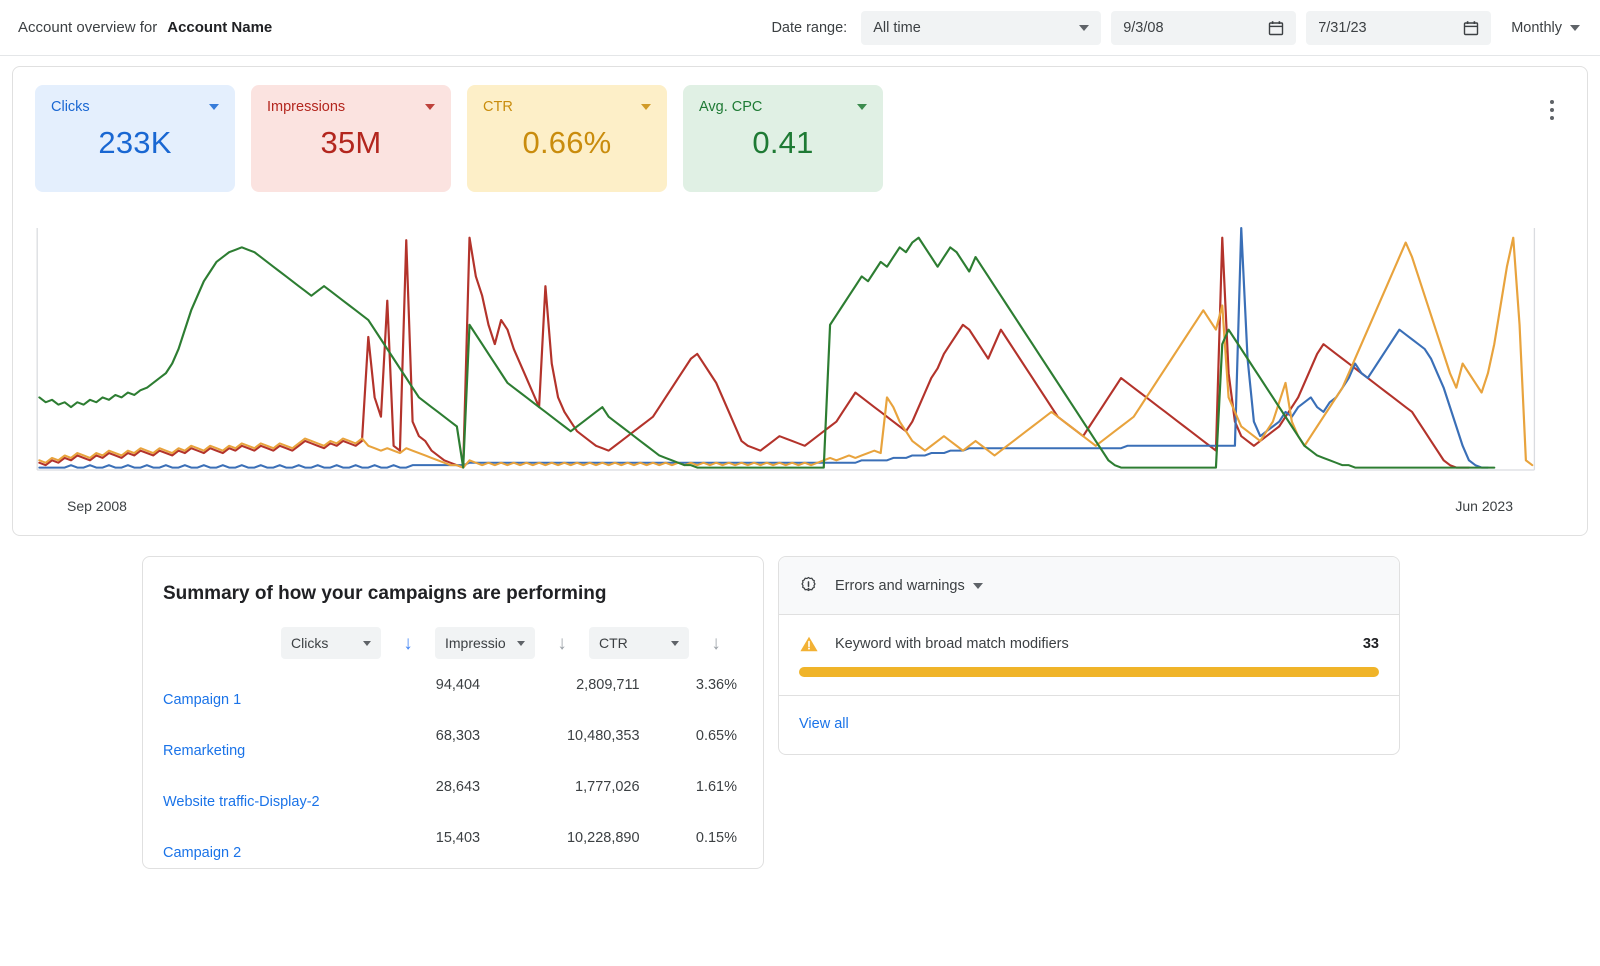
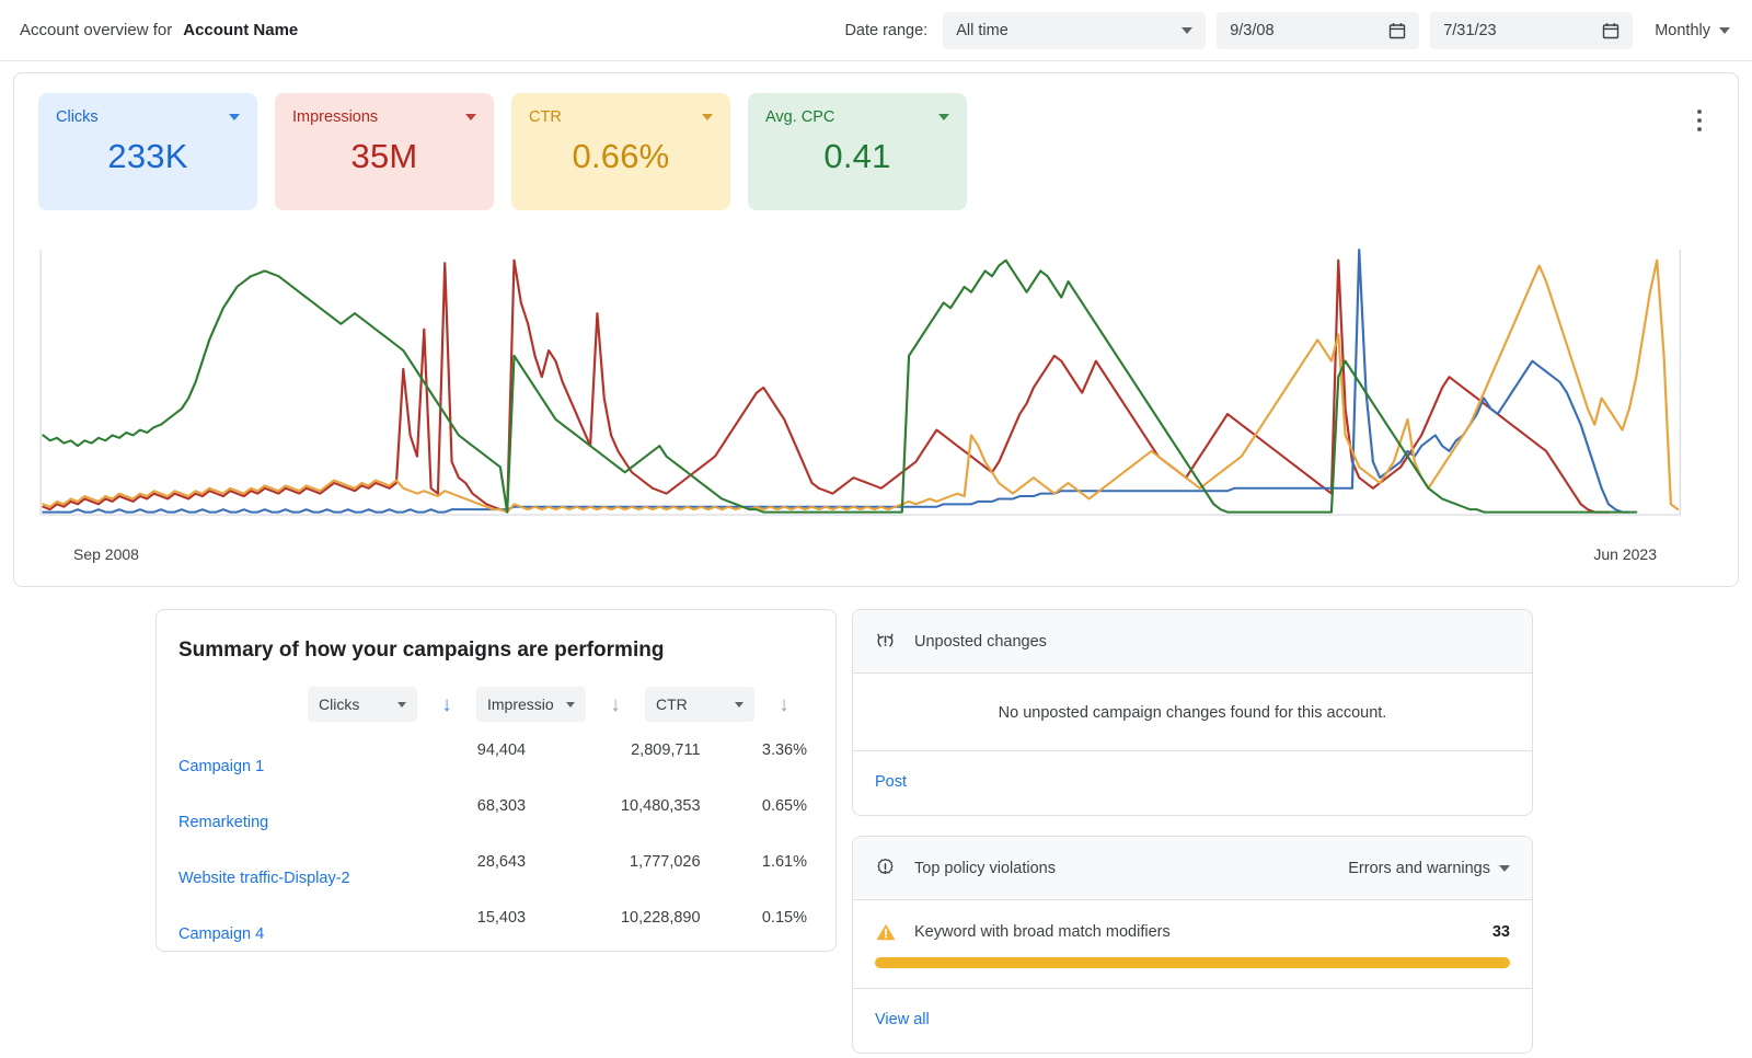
  Account overview for
  Account Name
  Date range:
  All time
  9/3/08
  7/31/23
  Monthly
  Clicks
  233K
  Impressions
  35M
  CTR
  0.66%
  Avg. CPC
  0.41
  Sep 2008
  Jun 2023
  Summary of how your campaigns are performing
  Clicks
  ↓
  Impressio
  ↓
  CTR
  ↓
  Campaign 1	94,404	2,809,711	3.36%
  Remarketing	68,303	10,480,353	0.65%
  Website traffic-Display-2	28,643	1,777,026	1.61%
- Campaign 2	15,403	10,228,890	0.15%
+ Campaign 4	15,403	10,228,890	0.15%
+ Unposted changes
+ No unposted campaign changes found for this account.
+ Post
+ Top policy violations
  Errors and warnings
  Keyword with broad match modifiers
  33
  View all
